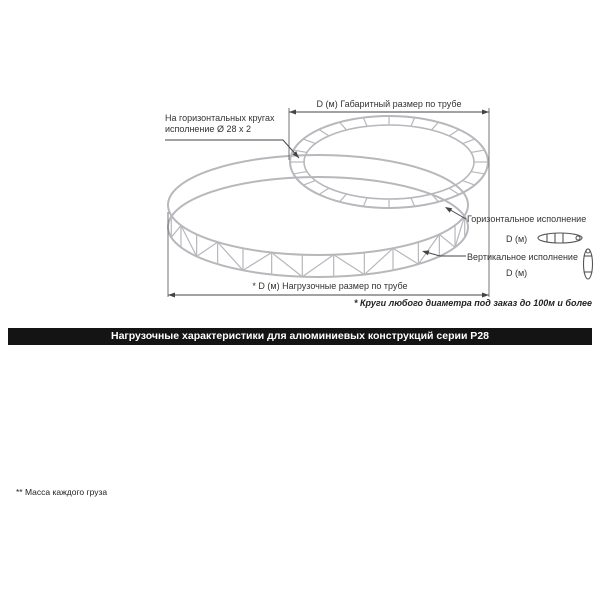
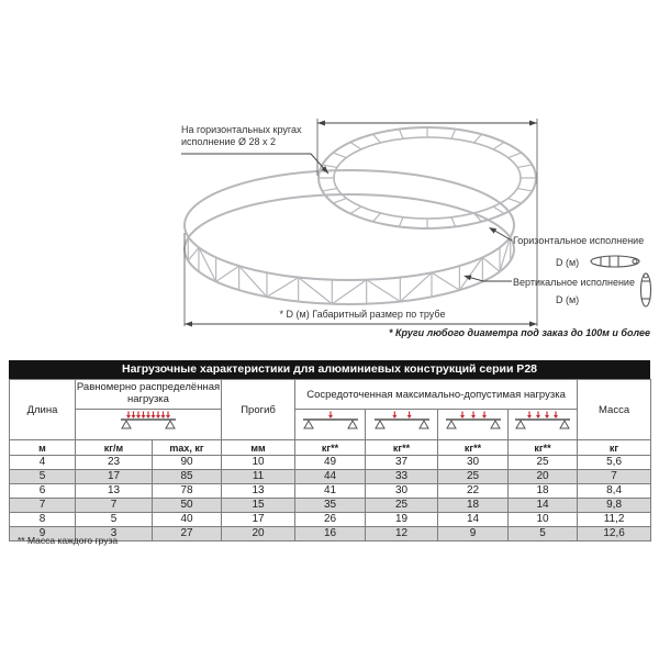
  На горизонтальных кругах
  исполнение Ø 28 x 2
- D (м) Габаритный размер по трубе
- * D (м) Нагрузочные размер по трубе
+ * D (м) Габаритный размер по трубе
  Горизонтальное исполнение
  D (м)
  Вертикальное исполнение
  D (м)
  * Круги любого диаметра под заказ до 100м и более
  Нагрузочные характеристики для алюминиевых конструкций серии Р28
+ Длина	Равномерно распределённая нагрузка	Прогиб	Сосредоточенная максимально-допустимая нагрузка	Масса
+ м	кг/м	max, кг	мм	кг**	кг**	кг**	кг**	кг
+ 4	23	90	10	49	37	30	25	5,6
+ 5	17	85	11	44	33	25	20	7
+ 6	13	78	13	41	30	22	18	8,4
+ 7	7	50	15	35	25	18	14	9,8
+ 8	5	40	17	26	19	14	10	11,2
+ 9	3	27	20	16	12	9	5	12,6
  ** Масса каждого груза
